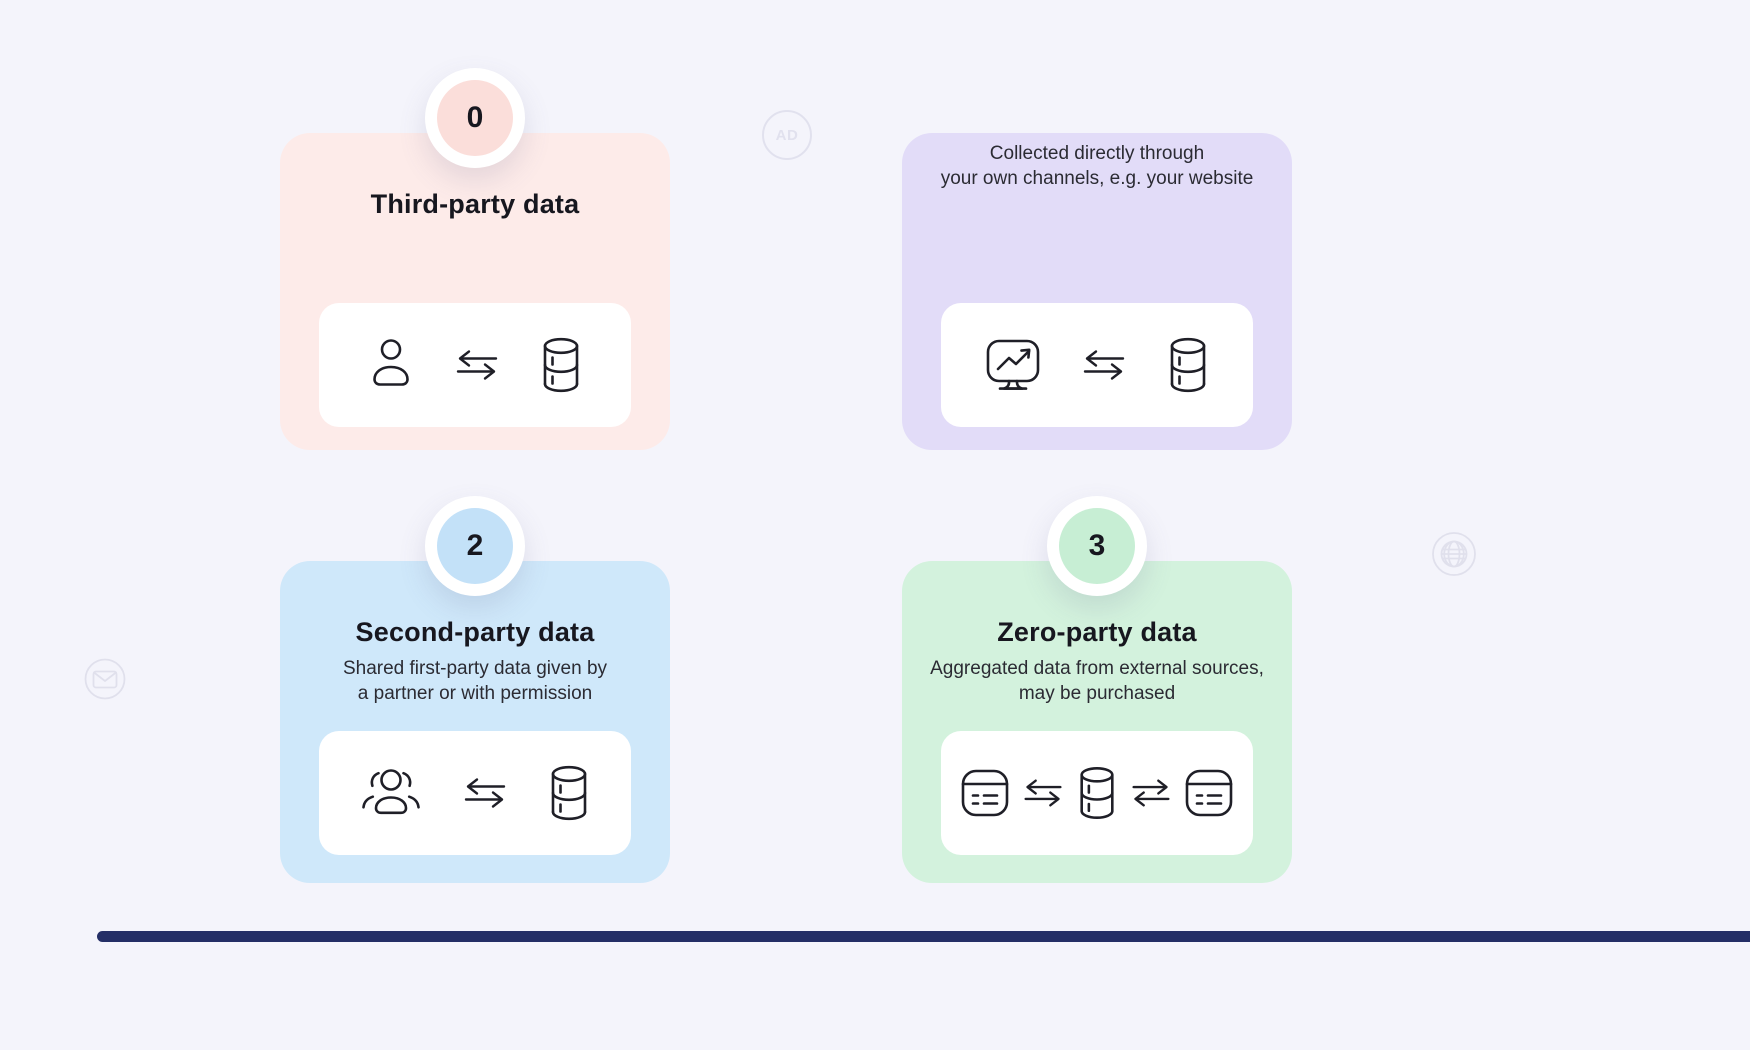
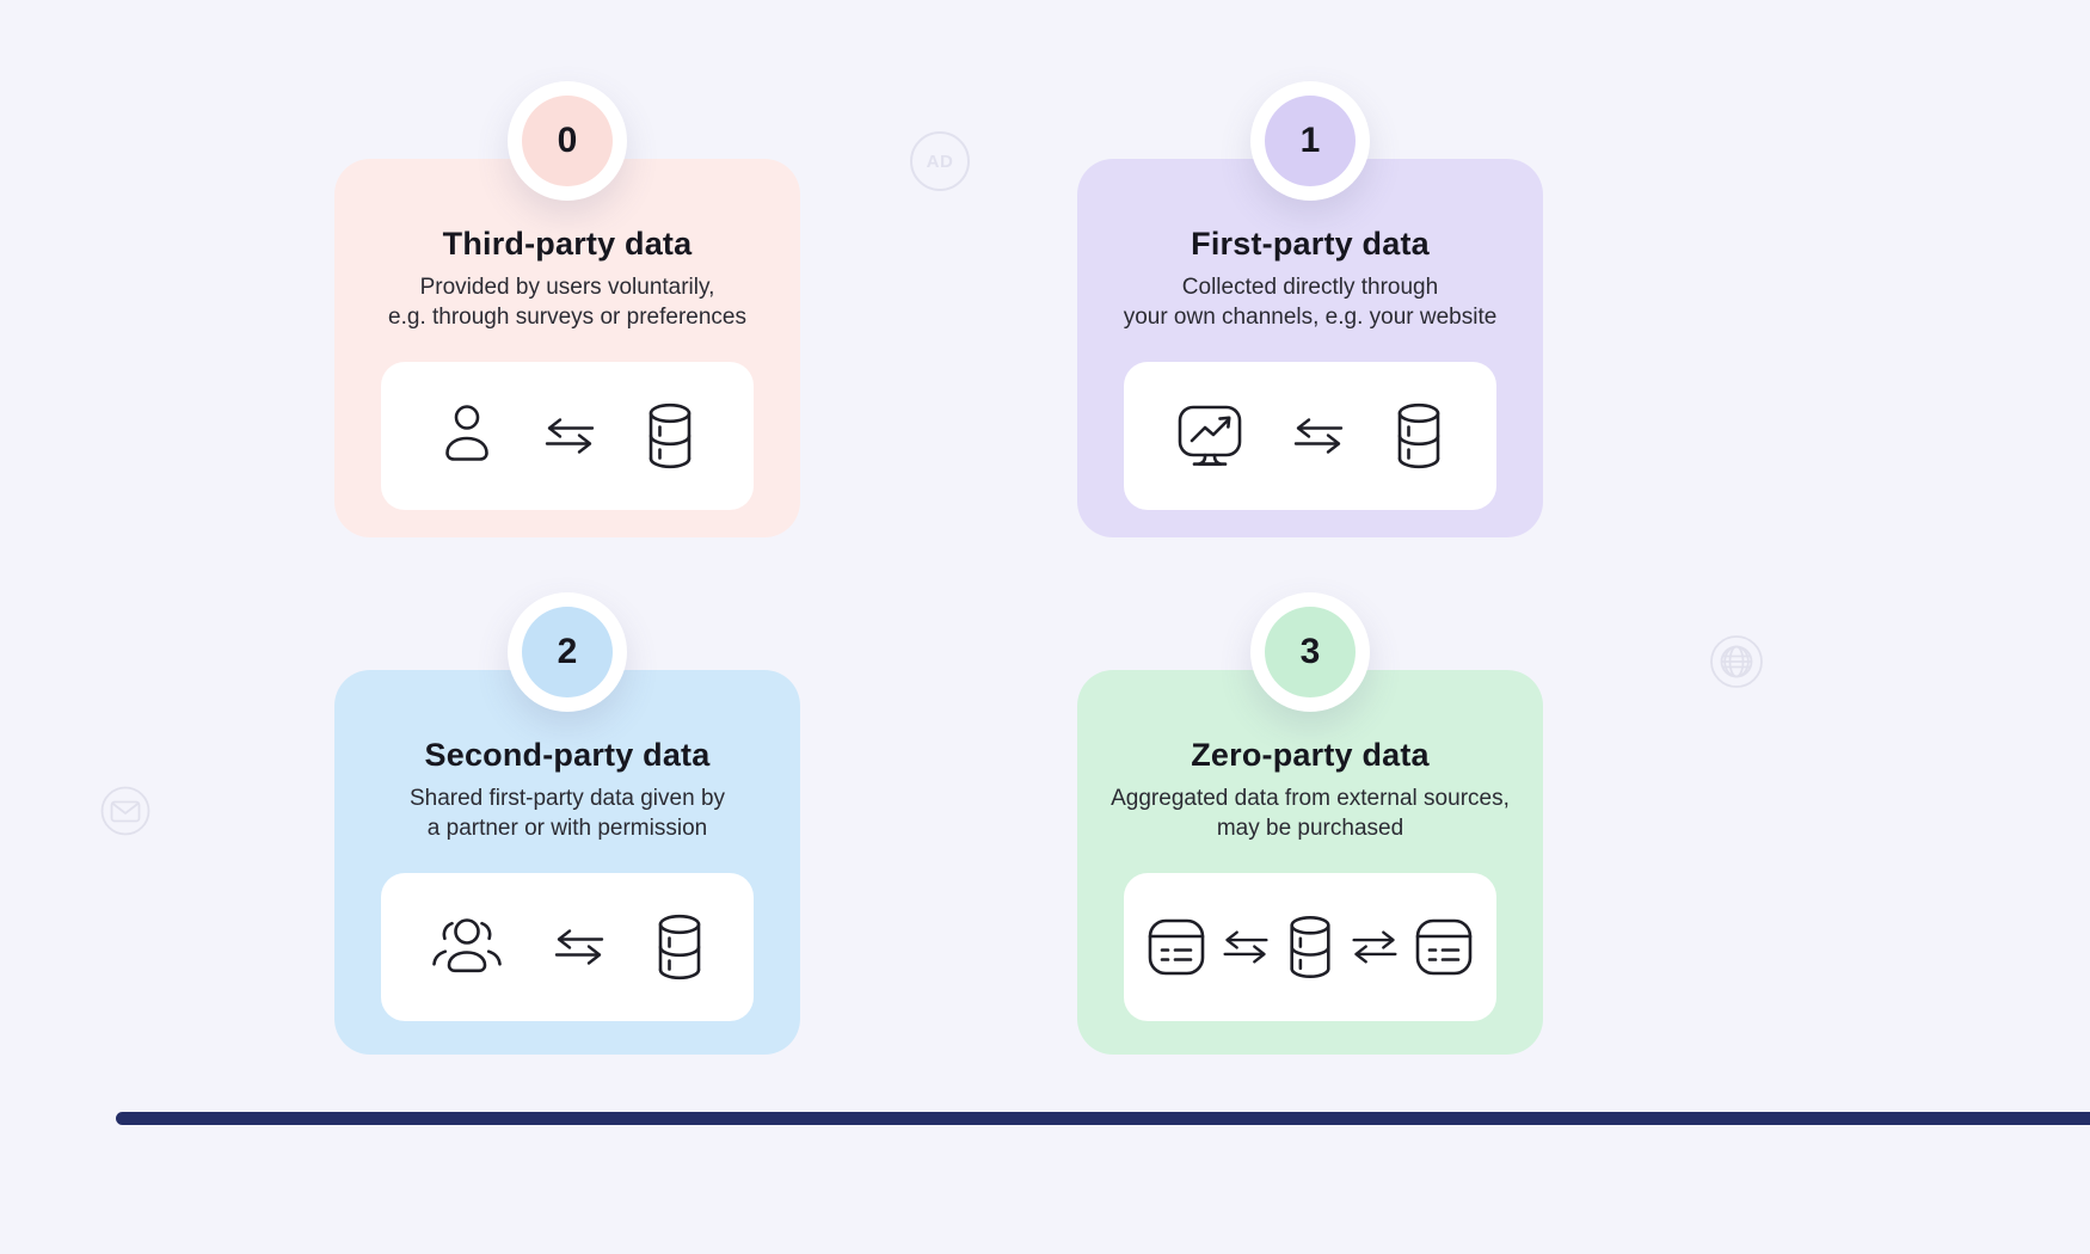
  0
  Third-party data
+ Provided by users voluntarily,
+ e.g. through surveys or preferences
+ 1
+ First-party data
  Collected directly through
  your own channels, e.g. your website
  2
  Second-party data
  Shared first-party data given by
  a partner or with permission
  3
  Zero-party data
  Aggregated data from external sources,
  may be purchased
